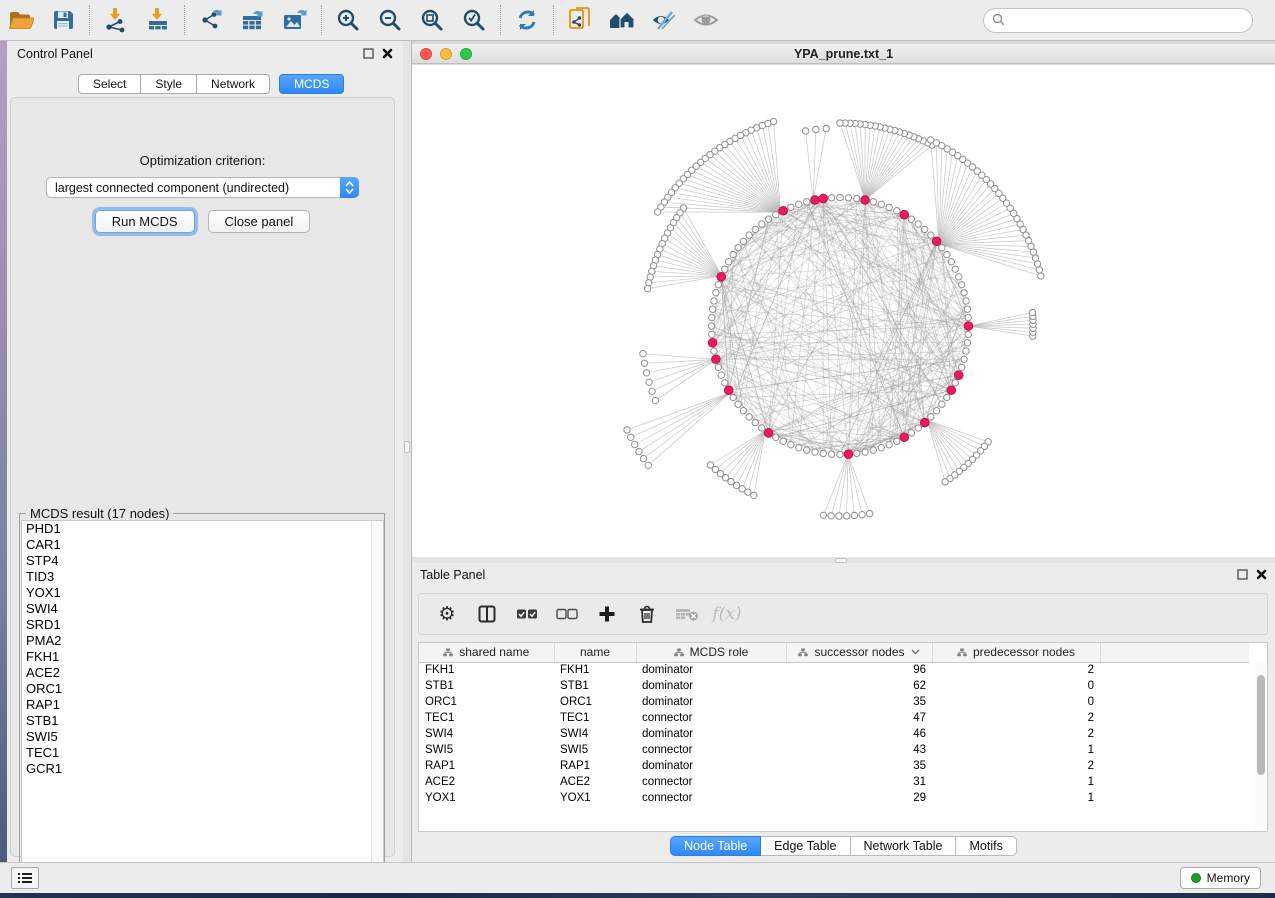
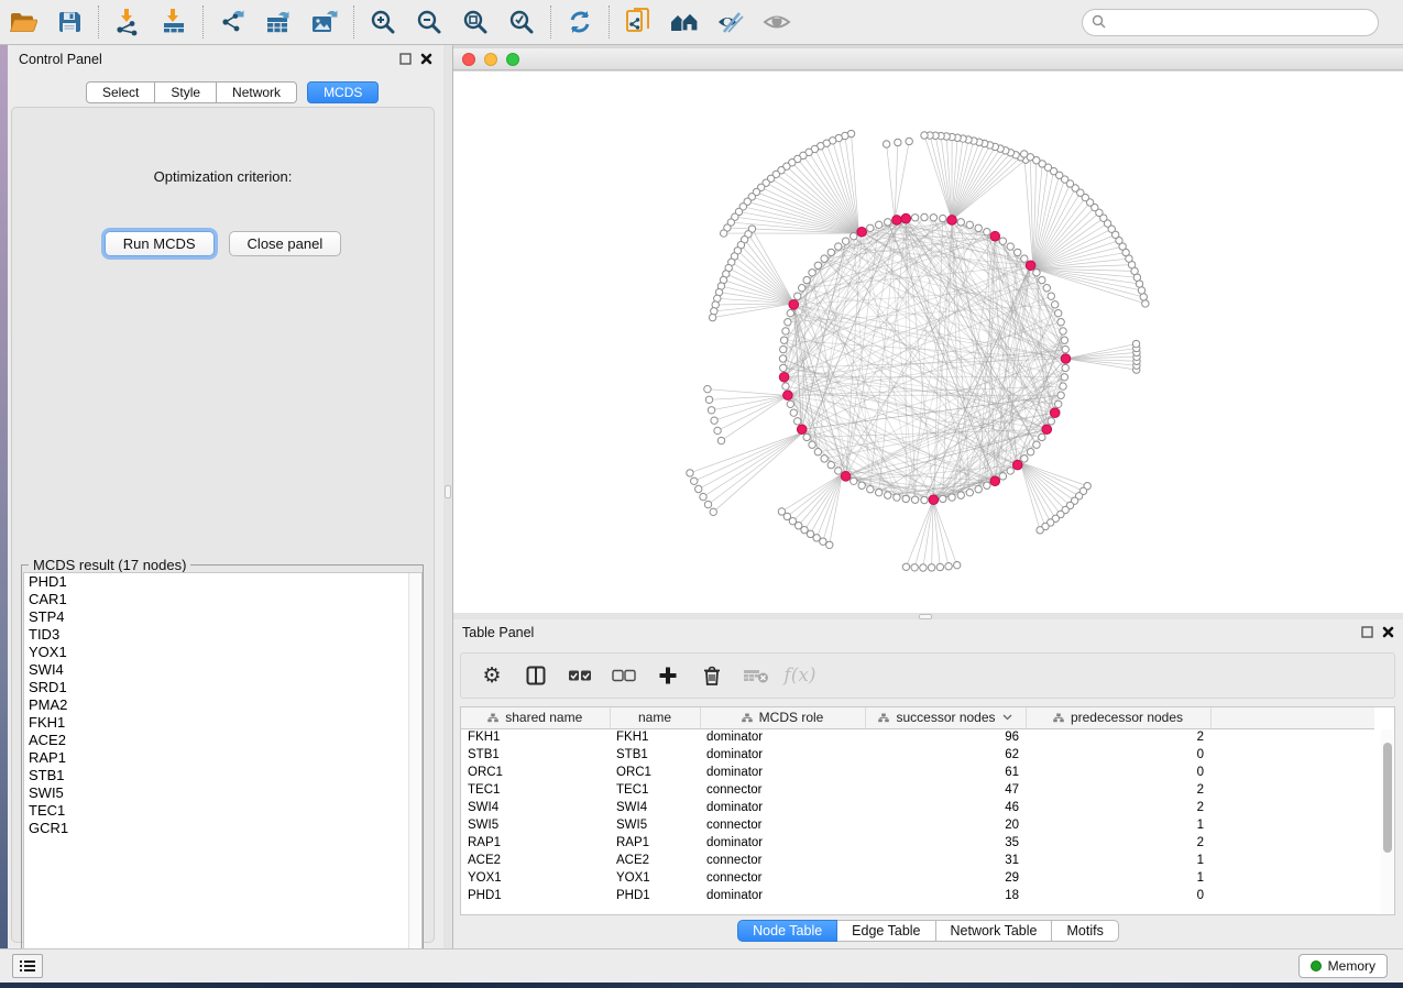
  Control Panel
  Select
  Style
  Network
  MCDS
  Optimization criterion:
- largest connected component (undirected)
  Run MCDS
  Close panel
  MCDS result (17 nodes)
  PHD1
  CAR1
  STP4
  TID3
  YOX1
  SWI4
  SRD1
  PMA2
  FKH1
  ACE2
- ORC1
  RAP1
  STB1
  SWI5
  TEC1
  GCR1
- YPA_prune.txt_1
  Table Panel
  ⚙
  f(x)
  shared name	name	MCDS role	successor nodes	predecessor nodes
  FKH1	FKH1	dominator	96	2
  STB1	STB1	dominator	62	0
- ORC1	ORC1	dominator	35	0
+ ORC1	ORC1	dominator	61	0
  TEC1	TEC1	connector	47	2
  SWI4	SWI4	dominator	46	2
- SWI5	SWI5	connector	43	1
+ SWI5	SWI5	connector	20	1
  RAP1	RAP1	dominator	35	2
  ACE2	ACE2	connector	31	1
  YOX1	YOX1	connector	29	1
+ PHD1	PHD1	dominator	18	0
  Node Table
  Edge Table
  Network Table
  Motifs
  Memory
